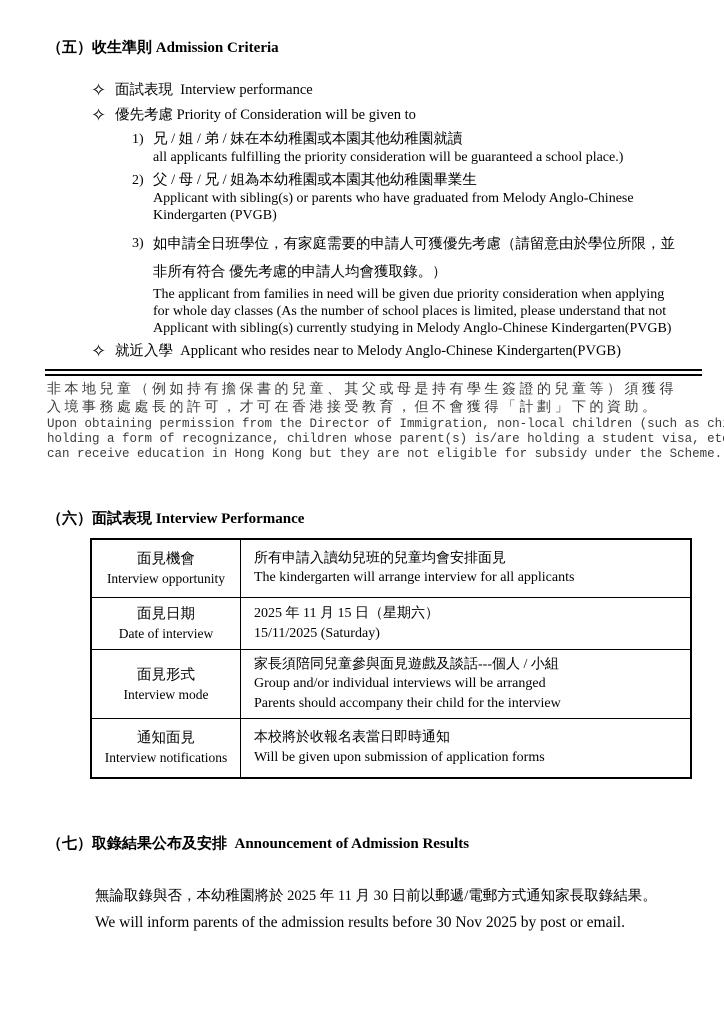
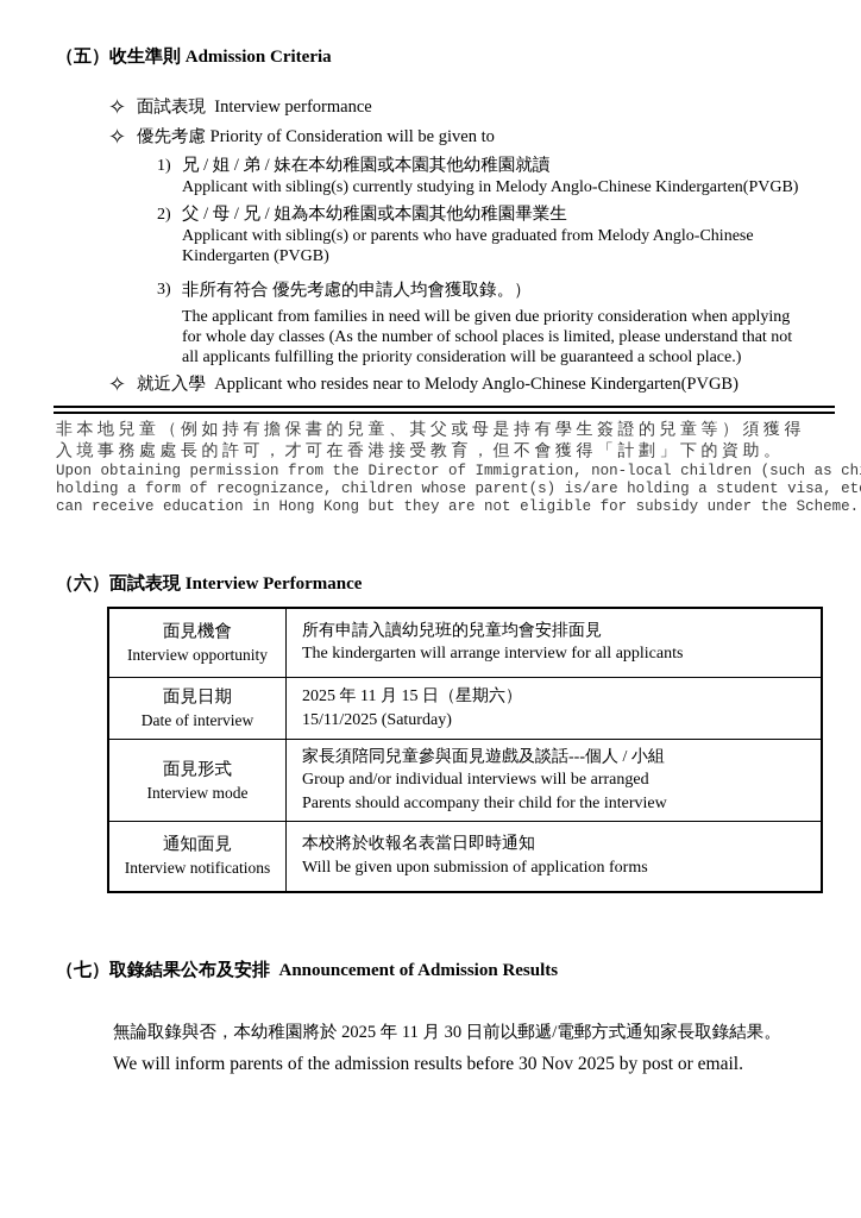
  （五）收生準則 Admission Criteria
  ✧
  面試表現 Interview performance
  ✧
  優先考慮 Priority of Consideration will be given to
  1)
  兄 / 姐 / 弟 / 妹在本幼稚園或本園其他幼稚園就讀
- all applicants fulfilling the priority consideration will be guaranteed a school place.)
+ Applicant with sibling(s) currently studying in Melody Anglo-Chinese Kindergarten(PVGB)
  2)
  父 / 母 / 兄 / 姐為本幼稚園或本園其他幼稚園畢業生
  Applicant with sibling(s) or parents who have graduated from Melody Anglo-Chinese
  Kindergarten (PVGB)
  3)
- 如申請全日班學位，有家庭需要的申請人可獲優先考慮（請留意由於學位所限，並
  非所有符合 優先考慮的申請人均會獲取錄。）
  The applicant from families in need will be given due priority consideration when applying
  for whole day classes (As the number of school places is limited, please understand that not
- Applicant with sibling(s) currently studying in Melody Anglo-Chinese Kindergarten(PVGB)
+ all applicants fulfilling the priority consideration will be guaranteed a school place.)
  ✧
  就近入學 Applicant who resides near to Melody Anglo-Chinese Kindergarten(PVGB)
  非本地兒童（例如持有擔保書的兒童、其父或母是持有學生簽證的兒童等）須獲得
  入境事務處處長的許可，才可在香港接受教育，但不會獲得「計劃」下的資助。
  Upon obtaining permission from the Director of Immigration, non-local children (such as ch
  holding a form of recognizance, children whose parent(s) is/are holding a student visa, et
  can receive education in Hong Kong but they are not eligible for subsidy under the Scheme.
  （六）面試表現 Interview Performance
  面見機會 Interview opportunity	所有申請入讀幼兒班的兒童均會安排面見 The kindergarten will arrange interview for all applicants
  面見日期 Date of interview	2025 年 11 月 15 日（星期六） 15/11/2025 (Saturday)
  面見形式 Interview mode	家長須陪同兒童參與面見遊戲及談話---個人 / 小組 Group and/or individual interviews will be arranged Parents should accompany their child for the interview
  通知面見 Interview notifications	本校將於收報名表當日即時通知 Will be given upon submission of application forms
  （七）取錄結果公布及安排 Announcement of Admission Results
  無論取錄與否，本幼稚園將於 2025 年 11 月 30 日前以郵遞/電郵方式通知家長取錄結果。
  We will inform parents of the admission results before 30 Nov 2025 by post or email.
